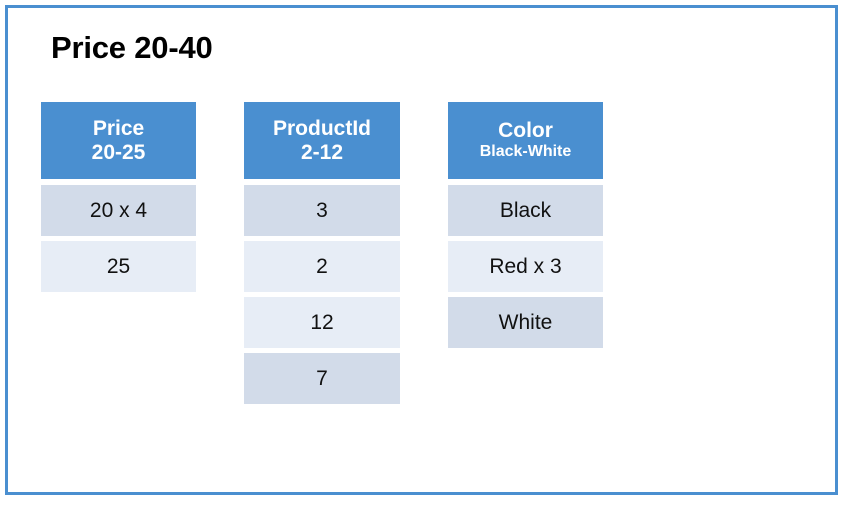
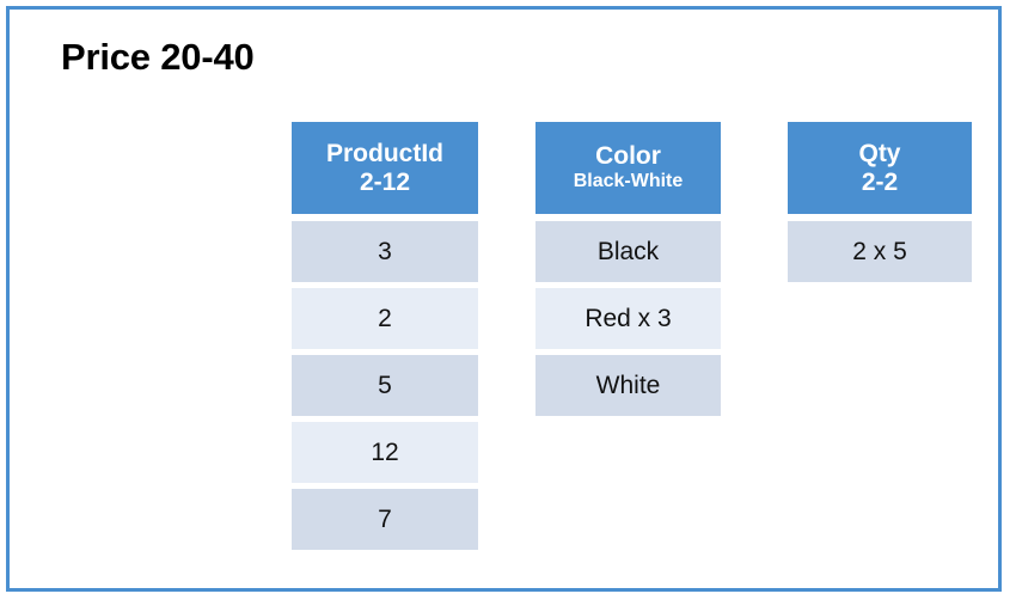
  Price 20-40
- Price
- 20-25
- 20 x 4
- 25
  ProductId
  2-12
  3
  2
+ 5
  12
  7
  Color
  Black-White
  Black
  Red x 3
  White
+ Qty
+ 2-2
+ 2 x 5
